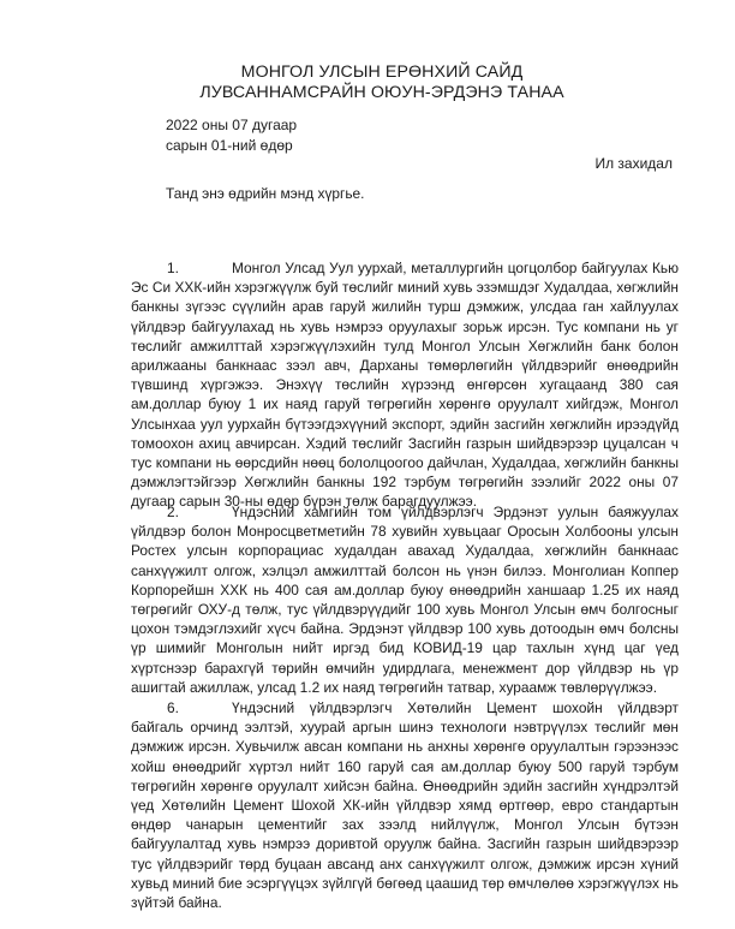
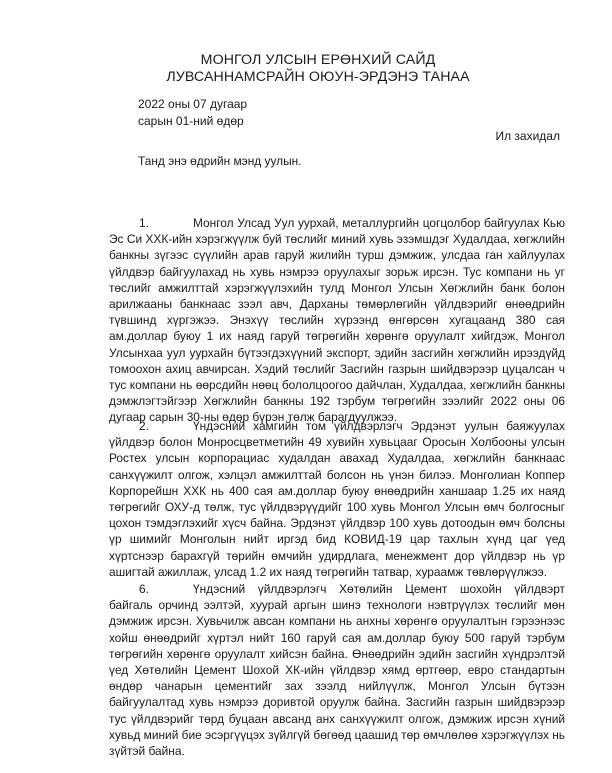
  МОНГОЛ УЛСЫН ЕРӨНХИЙ САЙД
  ЛУВСАННАМСРАЙН ОЮУН-ЭРДЭНЭ ТАНАА
  2022 оны 07 дугаар
  сарын 01-ний өдөр
  Ил захидал
- Танд энэ өдрийн мэнд хүргье.
+ Танд энэ өдрийн мэнд уулын.
- 1. Монгол Улсад Уул уурхай, металлургийн цогцолбор байгуулах Кью Эс Си ХХК-ийн хэрэгжүүлж буй төслийг миний хувь эзэмшдэг Худалдаа, хөгжлийн банкны зүгээс сүүлийн арав гаруй жилийн турш дэмжиж, улсдаа ган хайлуулах үйлдвэр байгуулахад нь хувь нэмрээ оруулахыг зорьж ирсэн. Тус компани нь уг төслийг амжилттай хэрэгжүүлэхийн тулд Монгол Улсын Хөгжлийн банк болон арилжааны банкнаас зээл авч, Дарханы төмөрлөгийн үйлдвэрийг өнөөдрийн түвшинд хүргэжээ. Энэхүү төслийн хүрээнд өнгөрсөн хугацаанд 380 сая ам.доллар буюу 1 их наяд гаруй төгрөгийн хөрөнгө оруулалт хийгдэж, Монгол Улсынхаа уул уурхайн бүтээгдэхүүний экспорт, эдийн засгийн хөгжлийн ирээдүйд томоохон ахиц авчирсан. Хэдий төслийг Засгийн газрын шийдвэрээр цуцалсан ч тус компани нь өөрсдийн нөөц бололцоогоо дайчлан, Худалдаа, хөгжлийн банкны дэмжлэгтэйгээр Хөгжлийн банкны 192 тэрбум төгрөгийн зээлийг 2022 оны 07 дугаар сарын 30-ны өдөр бүрэн төлж барагдуулжээ.
+ 1. Монгол Улсад Уул уурхай, металлургийн цогцолбор байгуулах Кью Эс Си ХХК-ийн хэрэгжүүлж буй төслийг миний хувь эзэмшдэг Худалдаа, хөгжлийн банкны зүгээс сүүлийн арав гаруй жилийн турш дэмжиж, улсдаа ган хайлуулах үйлдвэр байгуулахад нь хувь нэмрээ оруулахыг зорьж ирсэн. Тус компани нь уг төслийг амжилттай хэрэгжүүлэхийн тулд Монгол Улсын Хөгжлийн банк болон арилжааны банкнаас зээл авч, Дарханы төмөрлөгийн үйлдвэрийг өнөөдрийн түвшинд хүргэжээ. Энэхүү төслийн хүрээнд өнгөрсөн хугацаанд 380 сая ам.доллар буюу 1 их наяд гаруй төгрөгийн хөрөнгө оруулалт хийгдэж, Монгол Улсынхаа уул уурхайн бүтээгдэхүүний экспорт, эдийн засгийн хөгжлийн ирээдүйд томоохон ахиц авчирсан. Хэдий төслийг Засгийн газрын шийдвэрээр цуцалсан ч тус компани нь өөрсдийн нөөц бололцоогоо дайчлан, Худалдаа, хөгжлийн банкны дэмжлэгтэйгээр Хөгжлийн банкны 192 тэрбум төгрөгийн зээлийг 2022 оны 06 дугаар сарын 30-ны өдөр бүрэн төлж барагдуулжээ.
- 2. Үндэсний хамгийн том үйлдвэрлэгч Эрдэнэт уулын баяжуулах үйлдвэр болон Монросцветметийн 78 хувийн хувьцааг Оросын Холбооны улсын Ростех улсын корпорациас худалдан авахад Худалдаа, хөгжлийн банкнаас санхүүжилт олгож, хэлцэл амжилттай болсон нь үнэн билээ. Монголиан Коппер Корпорейшн ХХК нь 400 сая ам.доллар буюу өнөөдрийн ханшаар 1.25 их наяд төгрөгийг ОХУ-д төлж, тус үйлдвэрүүдийг 100 хувь Монгол Улсын өмч болгосныг цохон тэмдэглэхийг хүсч байна. Эрдэнэт үйлдвэр 100 хувь дотоодын өмч болсны үр шимийг Монголын нийт иргэд бид КОВИД-19 цар тахлын хүнд цаг үед хүртснээр барахгүй төрийн өмчийн удирдлага, менежмент дор үйлдвэр нь үр ашигтай ажиллаж, улсад 1.2 их наяд төгрөгийн татвар, хураамж төвлөрүүлжээ.
+ 2. Үндэсний хамгийн том үйлдвэрлэгч Эрдэнэт уулын баяжуулах үйлдвэр болон Монросцветметийн 49 хувийн хувьцааг Оросын Холбооны улсын Ростех улсын корпорациас худалдан авахад Худалдаа, хөгжлийн банкнаас санхүүжилт олгож, хэлцэл амжилттай болсон нь үнэн билээ. Монголиан Коппер Корпорейшн ХХК нь 400 сая ам.доллар буюу өнөөдрийн ханшаар 1.25 их наяд төгрөгийг ОХУ-д төлж, тус үйлдвэрүүдийг 100 хувь Монгол Улсын өмч болгосныг цохон тэмдэглэхийг хүсч байна. Эрдэнэт үйлдвэр 100 хувь дотоодын өмч болсны үр шимийг Монголын нийт иргэд бид КОВИД-19 цар тахлын хүнд цаг үед хүртснээр барахгүй төрийн өмчийн удирдлага, менежмент дор үйлдвэр нь үр ашигтай ажиллаж, улсад 1.2 их наяд төгрөгийн татвар, хураамж төвлөрүүлжээ.
  6. Үндэсний үйлдвэрлэгч Хөтөлийн Цемент шохойн үйлдвэрт байгаль орчинд ээлтэй, хуурай аргын шинэ технологи нэвтрүүлэх төслийг мөн дэмжиж ирсэн. Хувьчилж авсан компани нь анхны хөрөнгө оруулалтын гэрээнээс хойш өнөөдрийг хүртэл нийт 160 гаруй сая ам.доллар буюу 500 гаруй тэрбум төгрөгийн хөрөнгө оруулалт хийсэн байна. Өнөөдрийн эдийн засгийн хүндрэлтэй үед Хөтөлийн Цемент Шохой ХК-ийн үйлдвэр хямд өртгөөр, евро стандартын өндөр чанарын цементийг зах зээлд нийлүүлж, Монгол Улсын бүтээн байгуулалтад хувь нэмрээ доривтой оруулж байна. Засгийн газрын шийдвэрээр тус үйлдвэрийг төрд буцаан авсанд анх санхүүжилт олгож, дэмжиж ирсэн хүний хувьд миний бие эсэргүүцэх зүйлгүй бөгөөд цаашид төр өмчлөлөө хэрэгжүүлэх нь зүйтэй байна.
